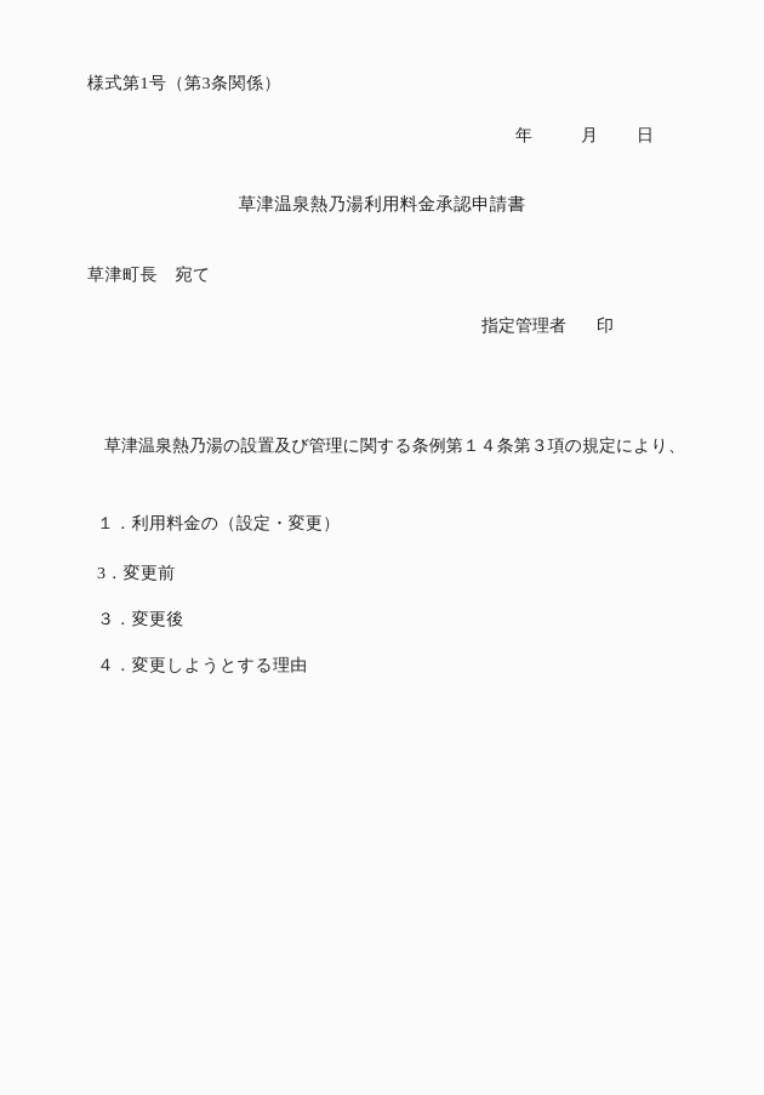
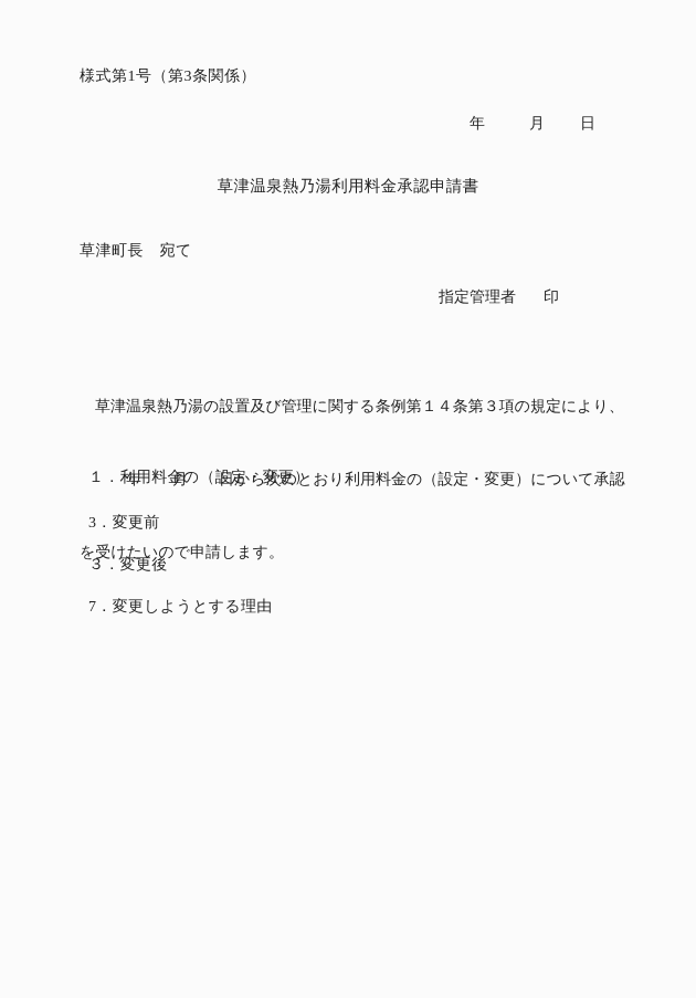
  様式第1号（第3条関係）
  年 月 日
  草津温泉熱乃湯利用料金承認申請書
  草津町長 宛て
  指定管理者 印
  草津温泉熱乃湯の設置及び管理に関する条例第１４条第３項の規定により、
+ 年 月 日から次のとおり利用料金の（設定・変更）について承認
+ を受けたいので申請します。
  １．利用料金の（設定・変更）
  3．変更前
  ３．変更後
- ４．変更しようとする理由
+ 7．変更しようとする理由
